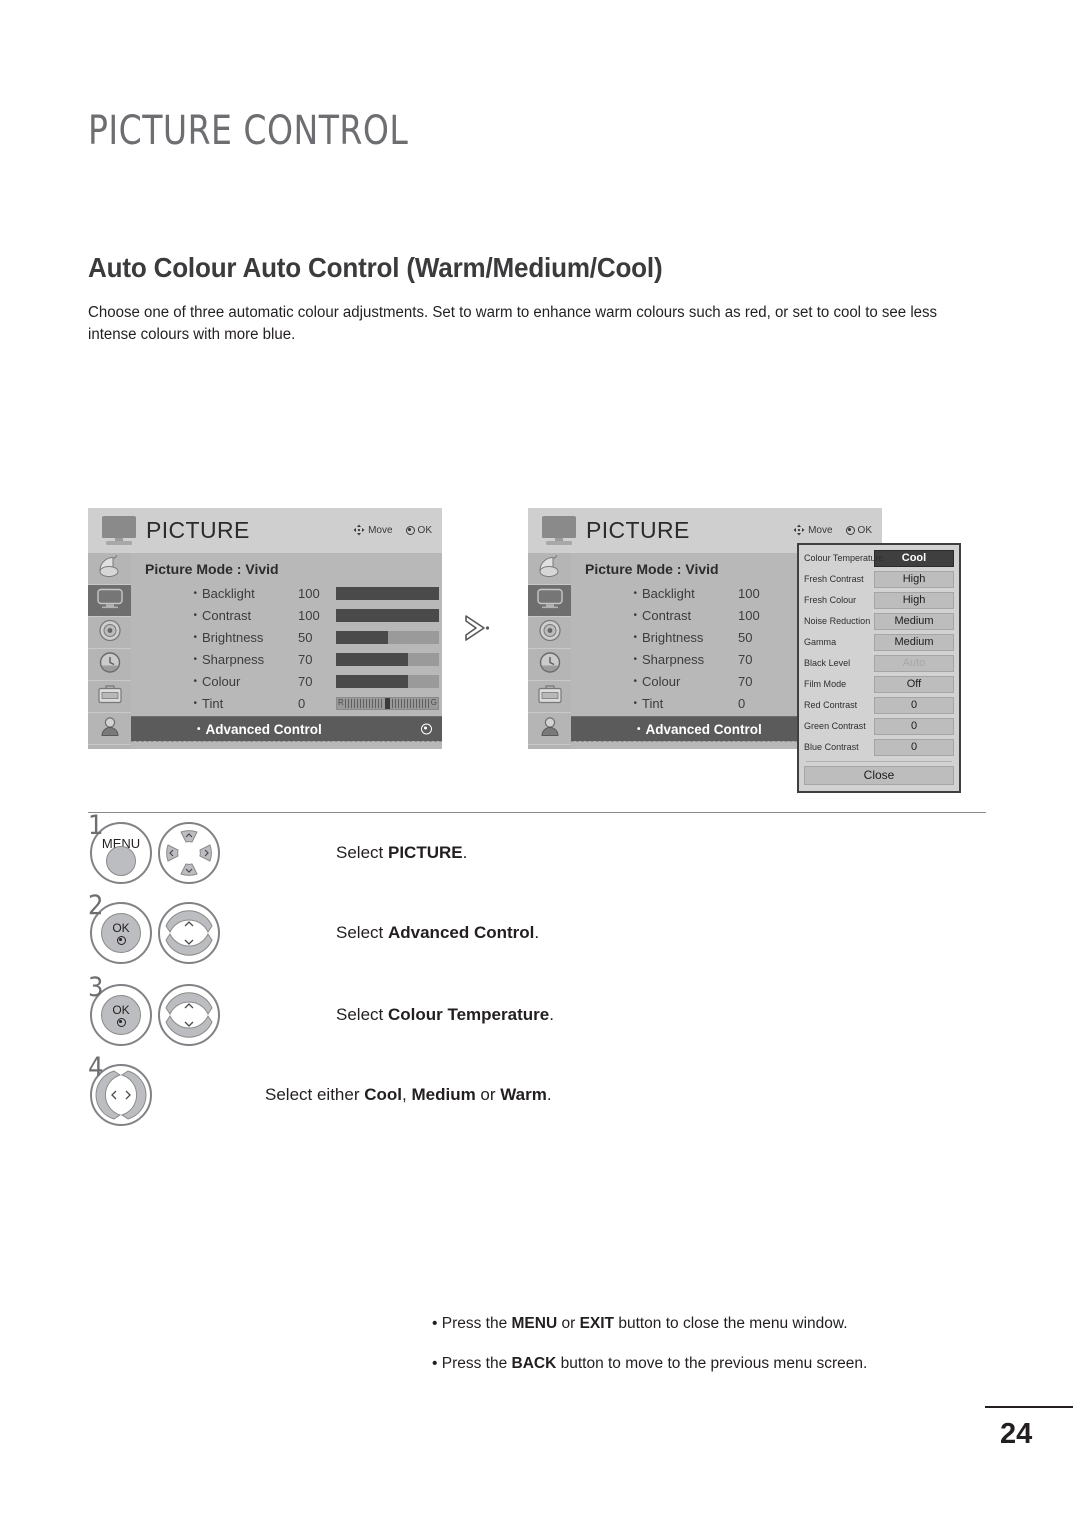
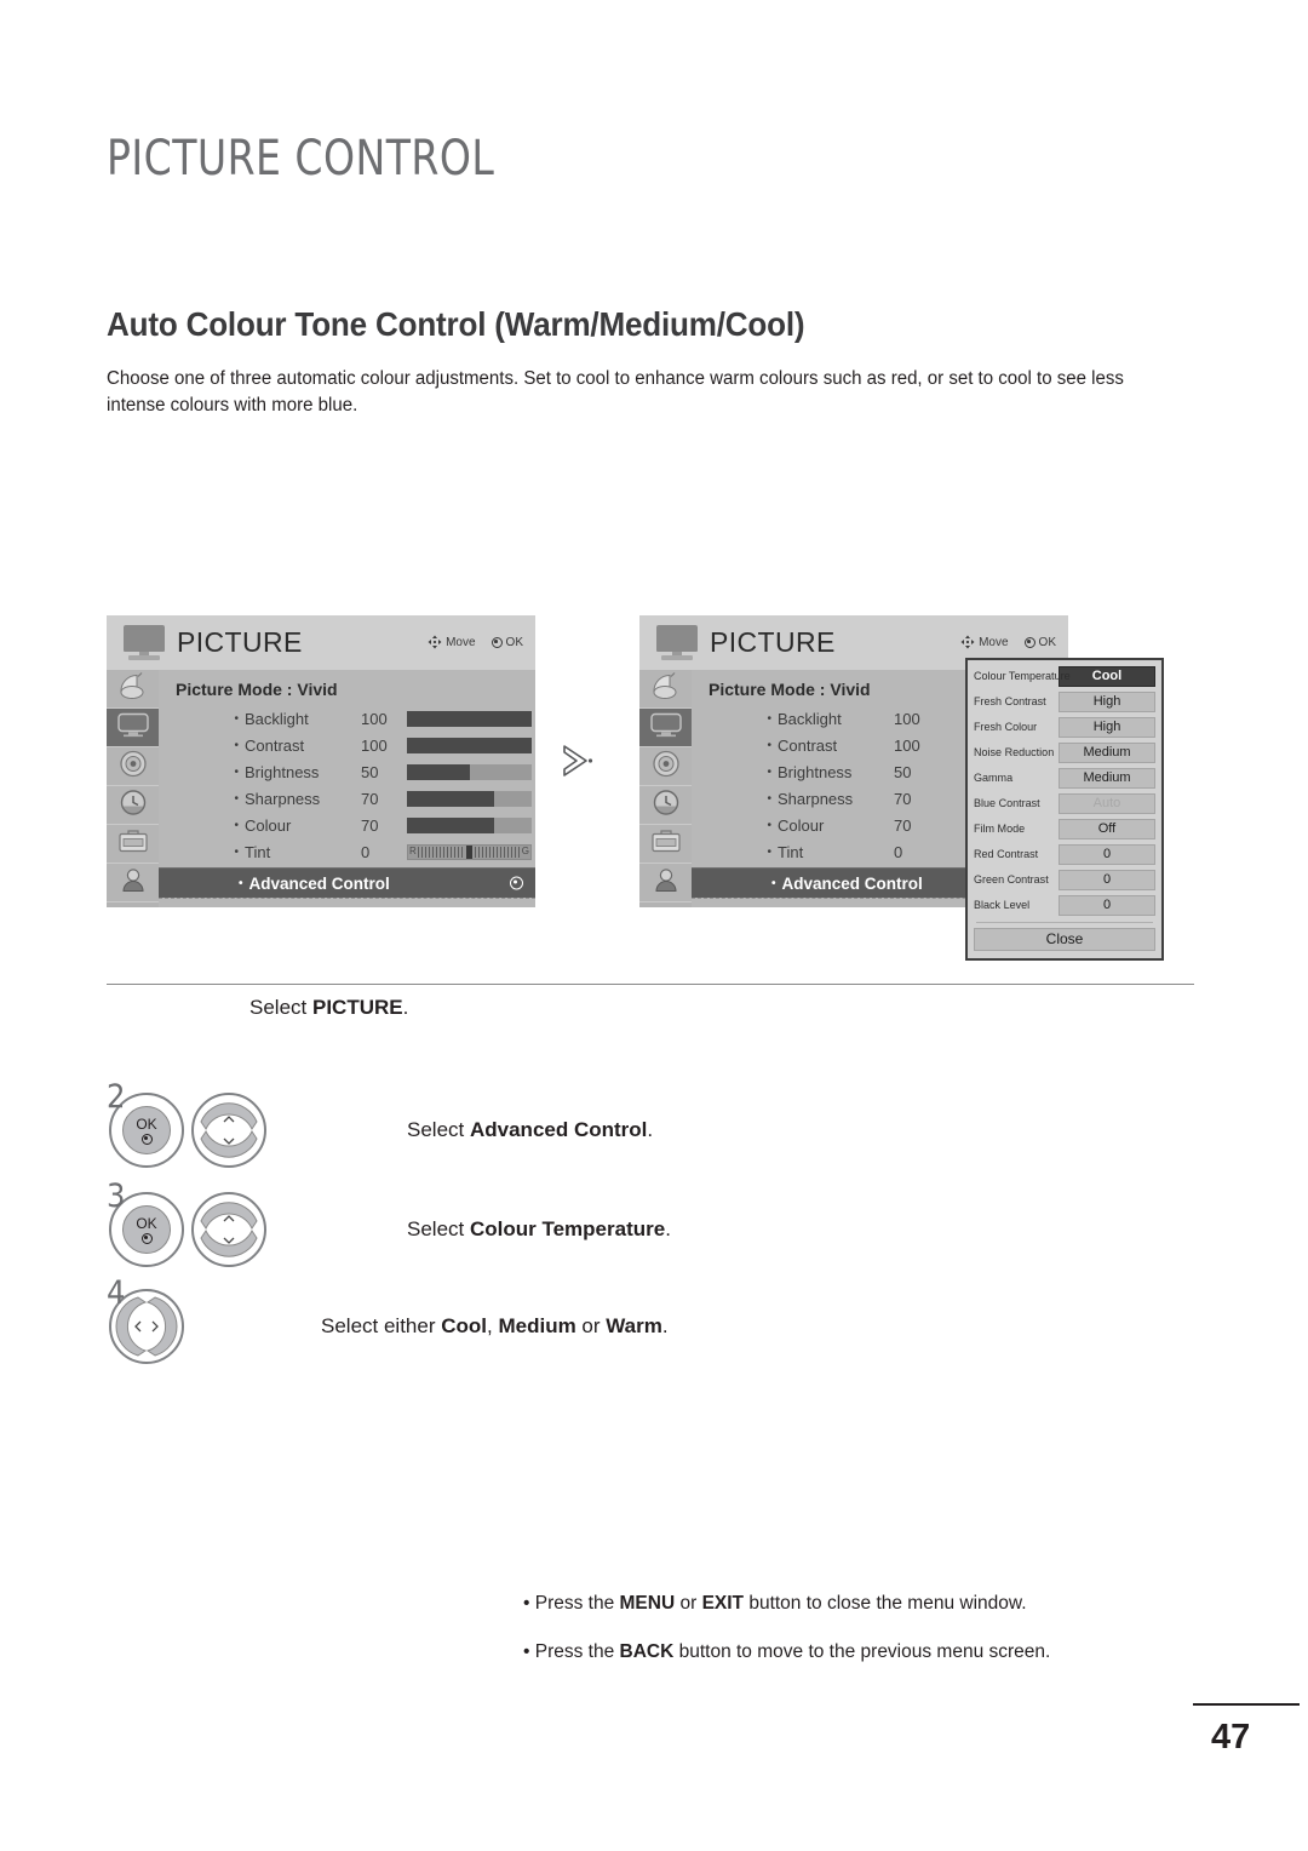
  PICTURE CONTROL
- Auto Colour Auto Control (Warm/Medium/Cool)
+ Auto Colour Tone Control (Warm/Medium/Cool)
- Choose one of three automatic colour adjustments. Set to warm to enhance warm colours such as red, or set to cool to see less intense colours with more blue.
+ Choose one of three automatic colour adjustments. Set to cool to enhance warm colours such as red, or set to cool to see less intense colours with more blue.
  PICTURE
  Move
  OK
  Picture Mode : Vivid
  •
  Backlight
  100
  •
  Contrast
  100
  •
  Brightness
  50
  •
  Sharpness
  70
  •
  Colour
  70
  •
  Tint
  0
  R
  G
  •
  Advanced Control
  PICTURE
  Move
  OK
  Picture Mode : Vivid
  •
  Backlight
  100
  •
  Contrast
  100
  •
  Brightness
  50
  •
  Sharpness
  70
  •
  Colour
  70
  •
  Tint
  0
  •
  Advanced Control
  Colour Temperature
  Cool
  Fresh Contrast
  High
  Fresh Colour
  High
  Noise Reduction
  Medium
  Gamma
  Medium
- Black Level
+ Blue Contrast
  Film Mode
  Off
  Red Contrast
  0
  Green Contrast
  0
- Blue Contrast
+ Black Level
  0
  Close
- 1
- MENU
  Select PICTURE.
  2
  OK
  Select Advanced Control.
  3
  OK
  Select Colour Temperature.
  4
  Select either Cool, Medium or Warm.
  • Press the MENU or EXIT button to close the menu window.
  • Press the BACK button to move to the previous menu screen.
- 24
+ 47
